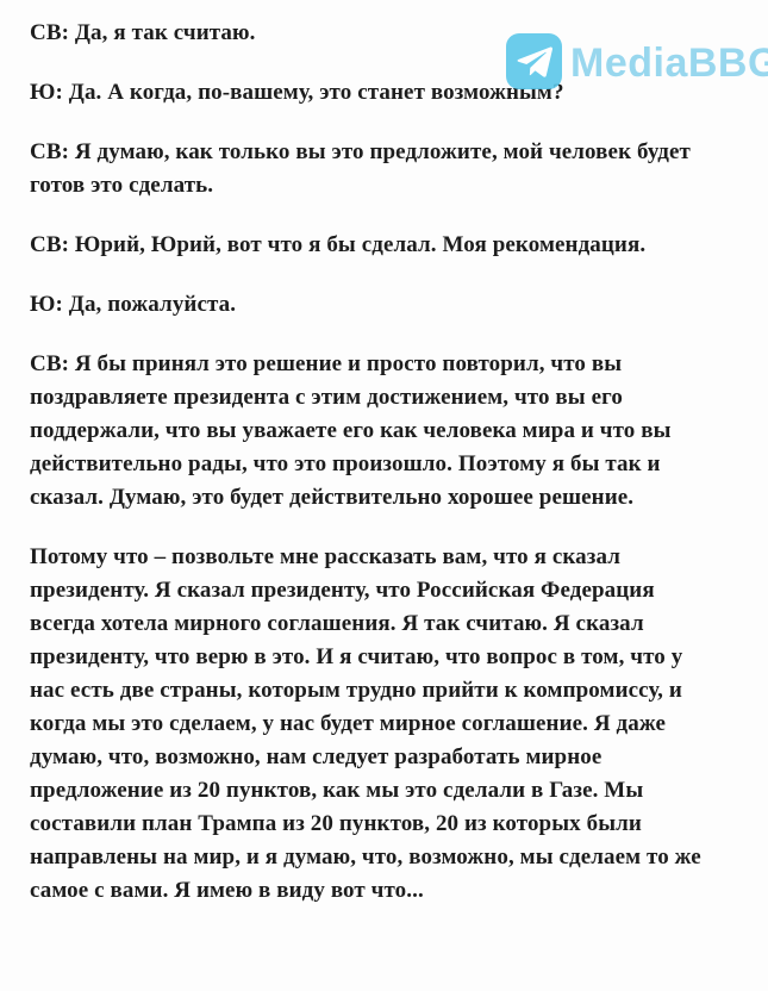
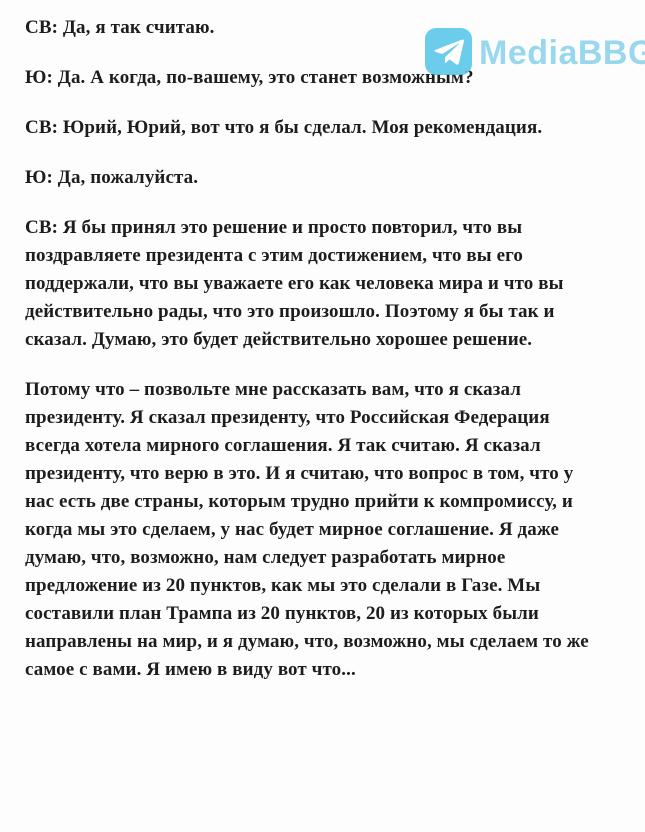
  MediaBBG
  СВ: Да, я так считаю.
  Ю: Да. А когда, по-вашему, это станет возможным?
- СВ: Я думаю, как только вы это предложите, мой человек будет
- готов это сделать.
  СВ: Юрий, Юрий, вот что я бы сделал. Моя рекомендация.
  Ю: Да, пожалуйста.
  СВ: Я бы принял это решение и просто повторил, что вы
  поздравляете президента с этим достижением, что вы его
  поддержали, что вы уважаете его как человека мира и что вы
  действительно рады, что это произошло. Поэтому я бы так и
  сказал. Думаю, это будет действительно хорошее решение.
  Потому что – позвольте мне рассказать вам, что я сказал
  президенту. Я сказал президенту, что Российская Федерация
  всегда хотела мирного соглашения. Я так считаю. Я сказал
  президенту, что верю в это. И я считаю, что вопрос в том, что у
  нас есть две страны, которым трудно прийти к компромиссу, и
  когда мы это сделаем, у нас будет мирное соглашение. Я даже
  думаю, что, возможно, нам следует разработать мирное
  предложение из 20 пунктов, как мы это сделали в Газе. Мы
  составили план Трампа из 20 пунктов, 20 из которых были
  направлены на мир, и я думаю, что, возможно, мы сделаем то же
  самое с вами. Я имею в виду вот что...
